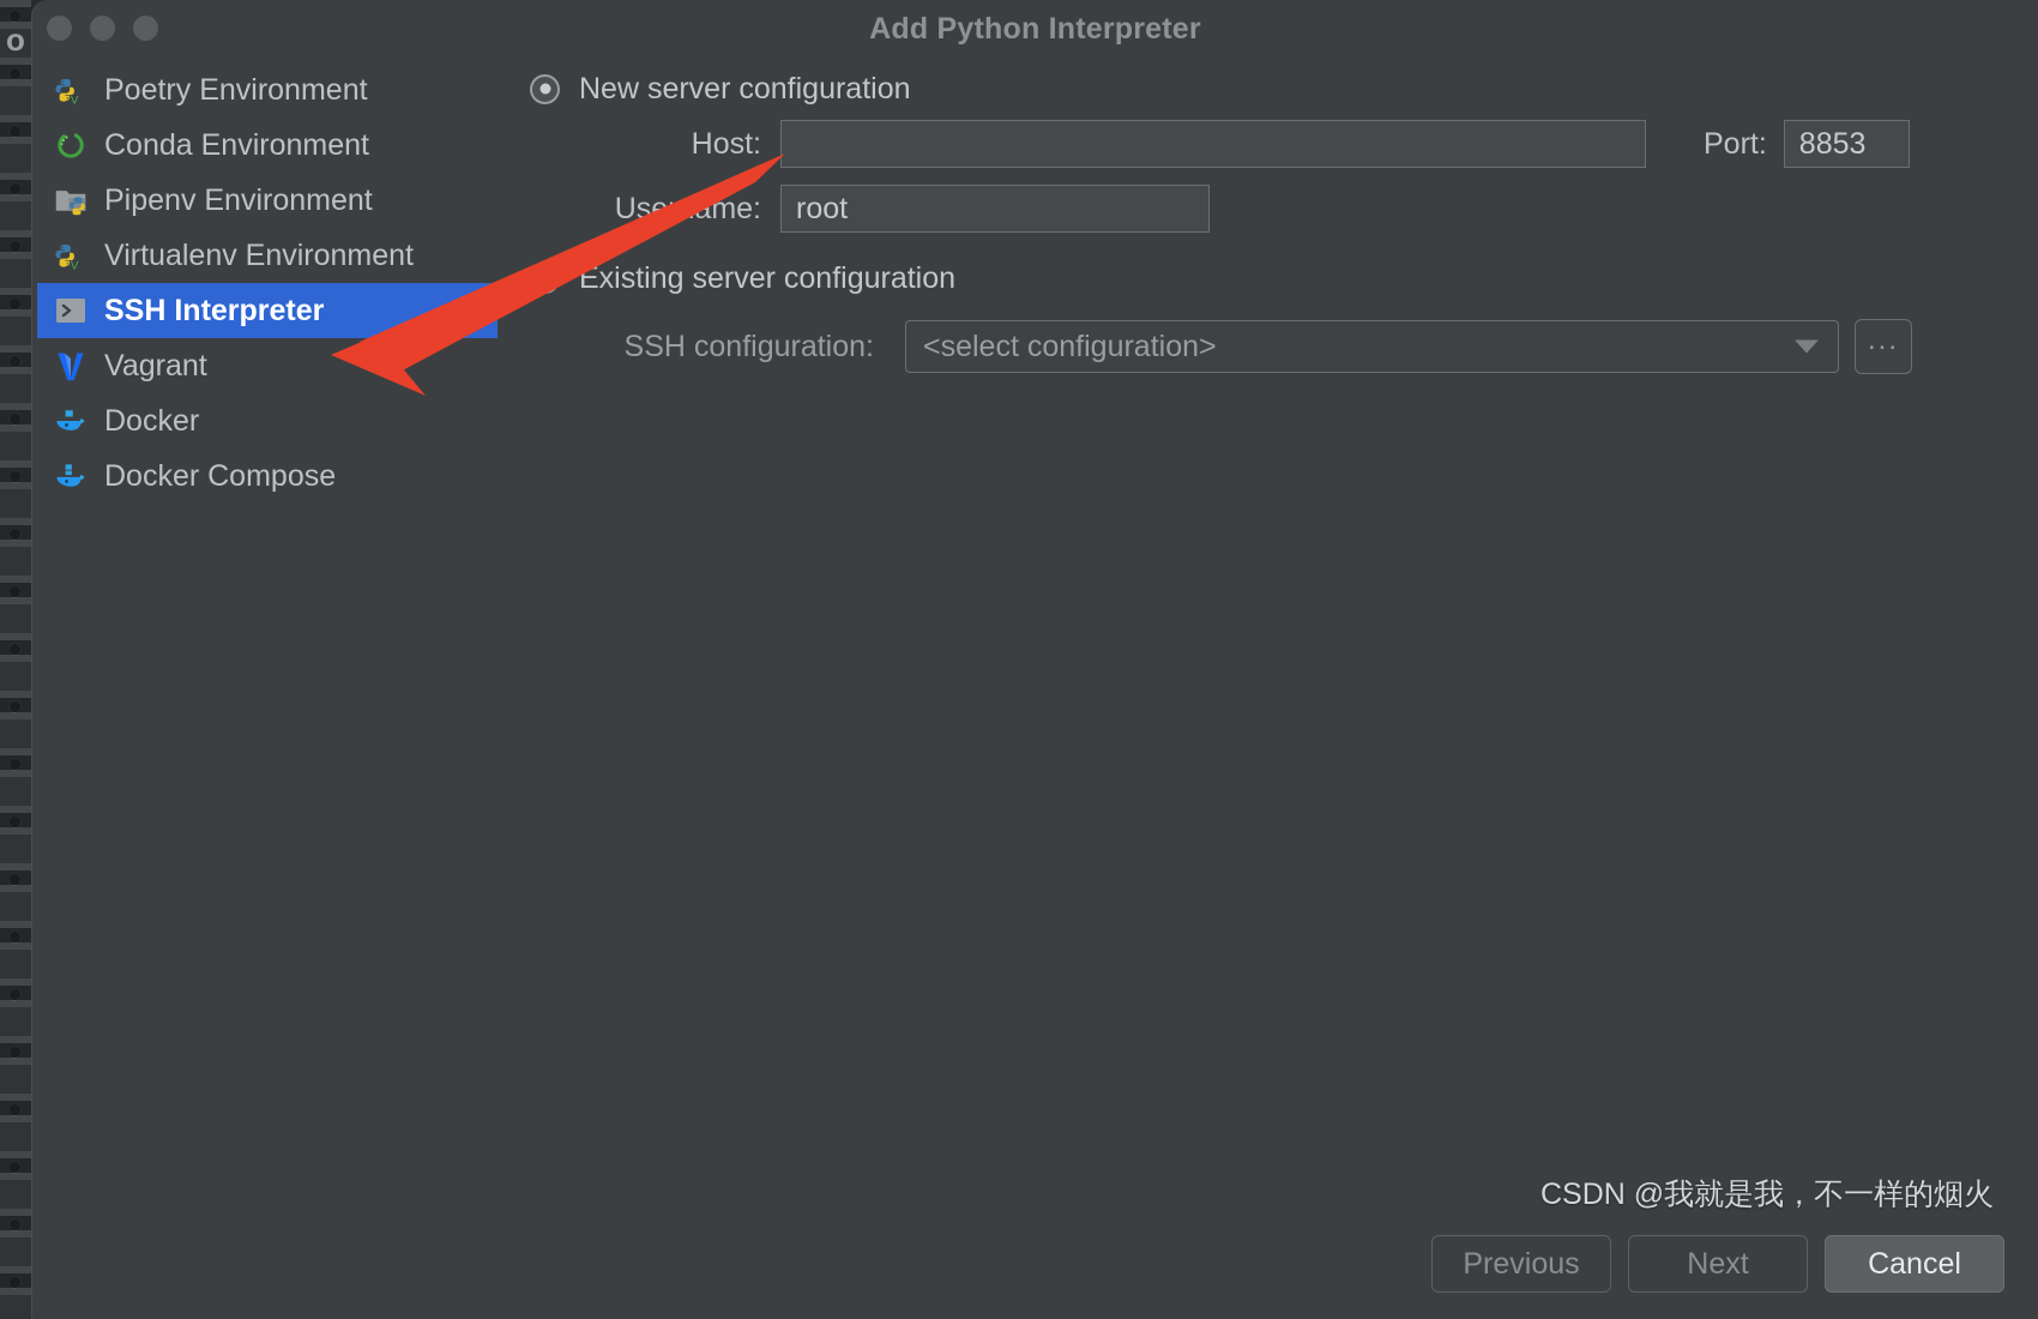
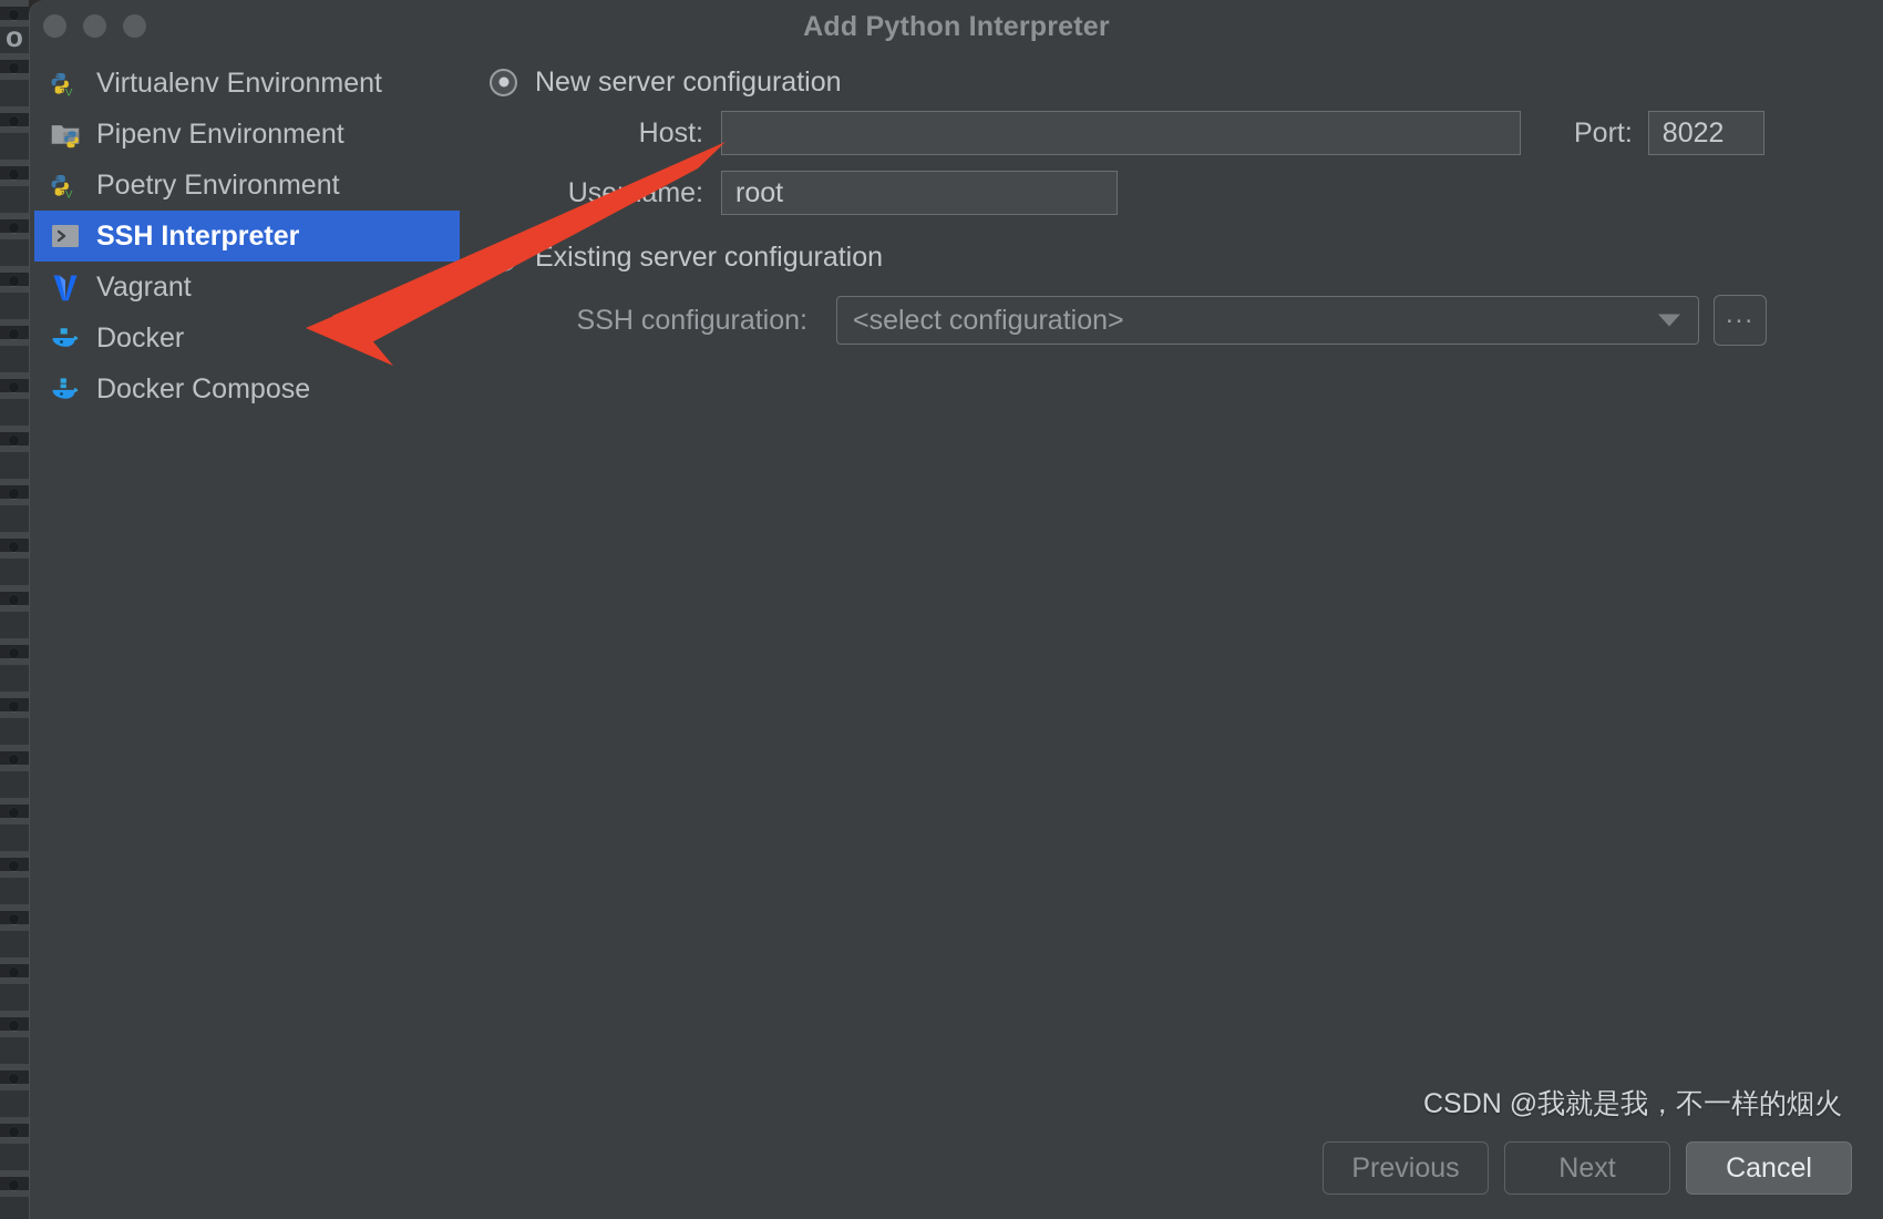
  Add Python Interpreter
  V
- Poetry Environment
+ Virtualenv Environment
- Conda Environment
  Pipenv Environment
  V
- Virtualenv Environment
+ Poetry Environment
  SSH Interpreter
  Vagrant
  Docker
  Docker Compose
  New server configuration
  Host:
  Port:
- 8853
+ 8022
  root
  Existing server configuration
  SSH configuration:
  <select configuration>
  ...
  Previous
  Next
  Cancel
  CSDN @我就是我，不一样的烟火
